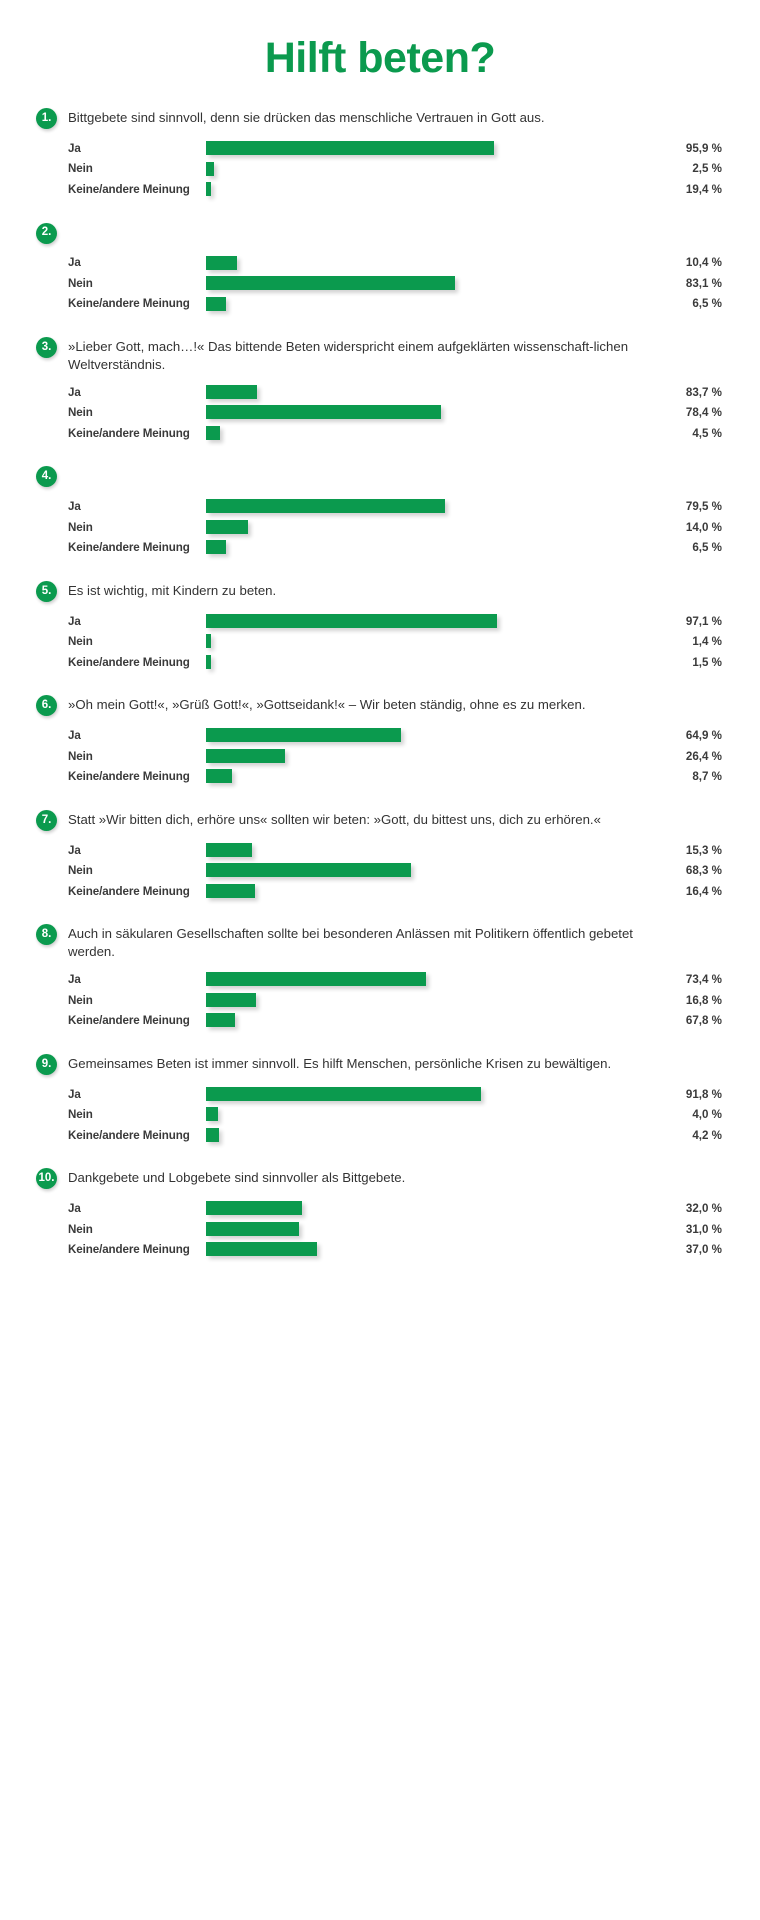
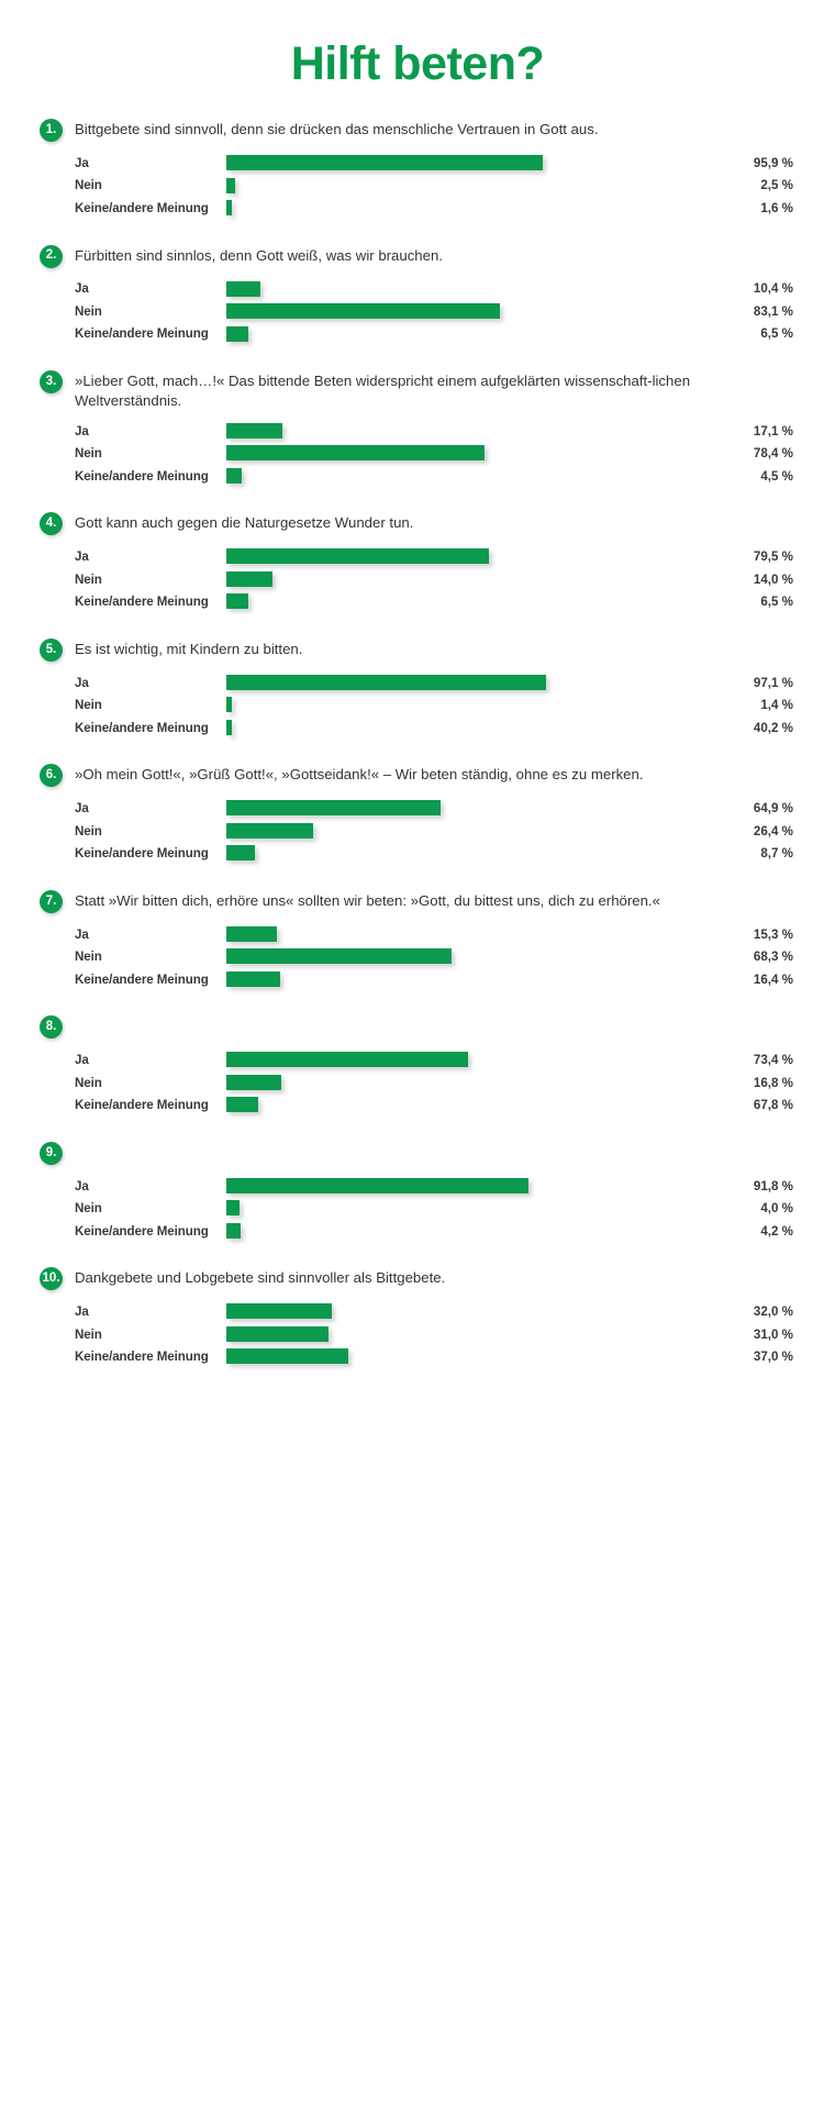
  Hilft beten?
  1.
  Bittgebete sind sinnvoll, denn sie drücken das menschliche Vertrauen in Gott aus.
  Ja
  95,9 %
  Nein
  2,5 %
  Keine/andere Meinung
- 19,4 %
+ 1,6 %
  2.
+ Fürbitten sind sinnlos, denn Gott weiß, was wir brauchen.
  Ja
  10,4 %
  Nein
  83,1 %
  Keine/andere Meinung
  6,5 %
  3.
  »Lieber Gott, mach…!« Das bittende Beten widerspricht einem aufgeklärten wissenschaft-lichen Weltverständnis.
  Ja
- 83,7 %
+ 17,1 %
  Nein
  78,4 %
  Keine/andere Meinung
  4,5 %
  4.
+ Gott kann auch gegen die Naturgesetze Wunder tun.
  Ja
  79,5 %
  Nein
  14,0 %
  Keine/andere Meinung
  6,5 %
  5.
- Es ist wichtig, mit Kindern zu beten.
+ Es ist wichtig, mit Kindern zu bitten.
  Ja
  97,1 %
  Nein
  1,4 %
  Keine/andere Meinung
- 1,5 %
+ 40,2 %
  6.
  »Oh mein Gott!«, »Grüß Gott!«, »Gottseidank!« – Wir beten ständig, ohne es zu merken.
  Ja
  64,9 %
  Nein
  26,4 %
  Keine/andere Meinung
  8,7 %
  7.
  Statt »Wir bitten dich, erhöre uns« sollten wir beten: »Gott, du bittest uns, dich zu erhören.«
  Ja
  15,3 %
  Nein
  68,3 %
  Keine/andere Meinung
  16,4 %
  8.
- Auch in säkularen Gesellschaften sollte bei besonderen Anlässen mit Politikern öffentlich gebetet werden.
  Ja
  73,4 %
  Nein
  16,8 %
  Keine/andere Meinung
  67,8 %
  9.
- Gemeinsames Beten ist immer sinnvoll. Es hilft Menschen, persönliche Krisen zu bewältigen.
  Ja
  91,8 %
  Nein
  4,0 %
  Keine/andere Meinung
  4,2 %
  10.
  Dankgebete und Lobgebete sind sinnvoller als Bittgebete.
  Ja
  32,0 %
  Nein
  31,0 %
  Keine/andere Meinung
  37,0 %
